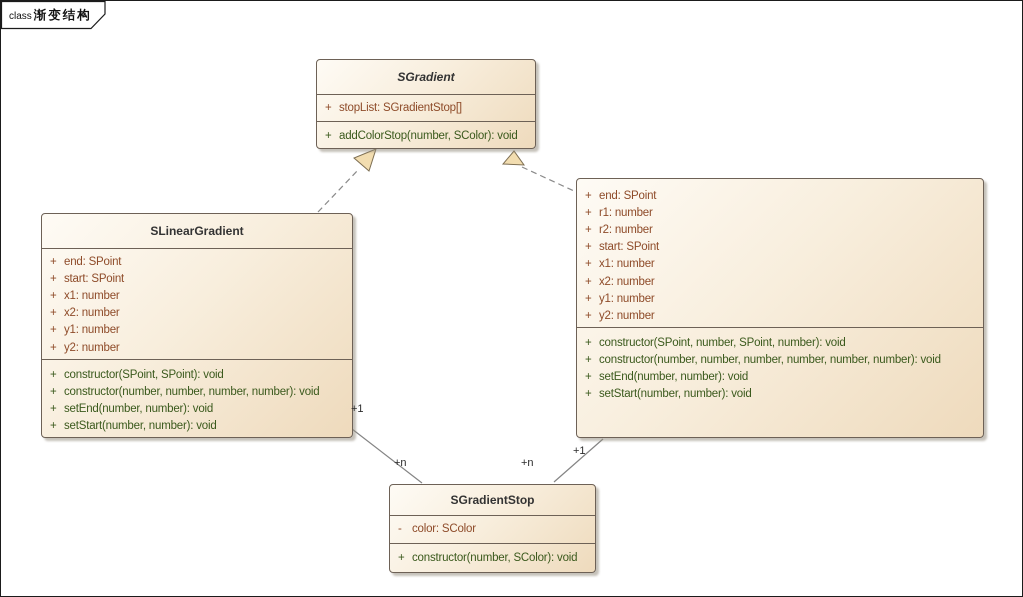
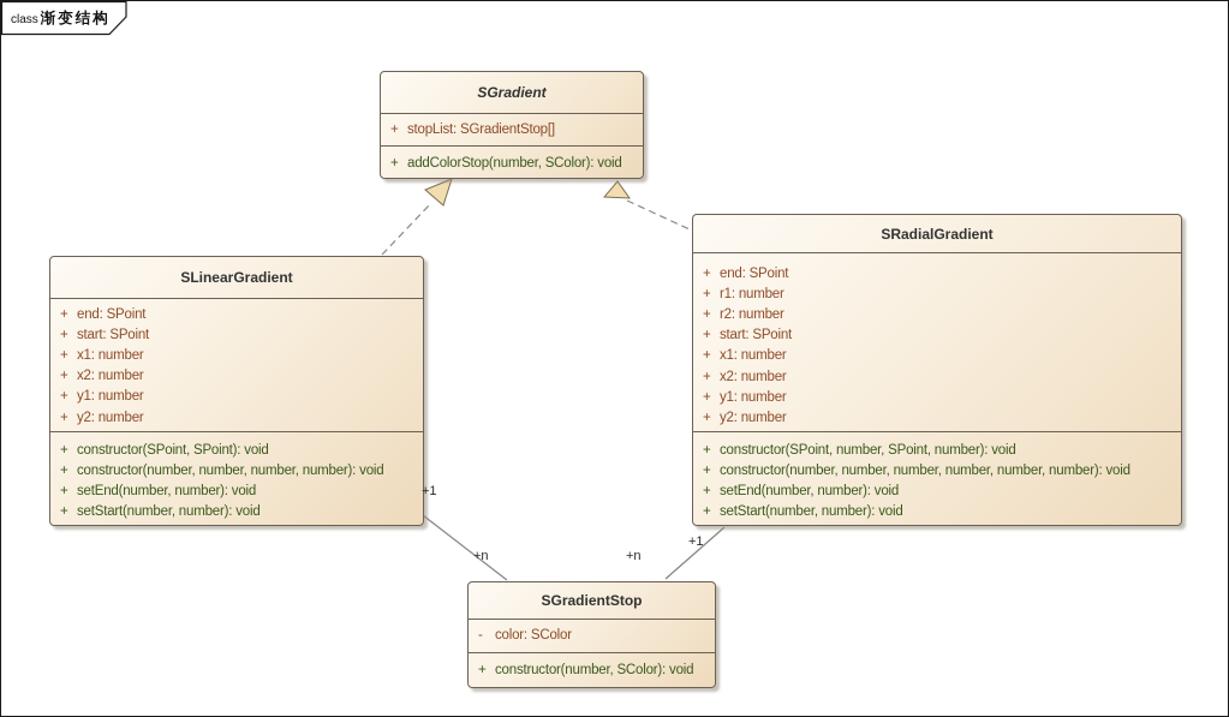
  class 渐变结构
  SGradient
  +
  stopList: SGradientStop[]
  +
  addColorStop(number, SColor): void
  SLinearGradient
  +
  end: SPoint
  +
  start: SPoint
  +
  x1: number
  +
  x2: number
  +
  y1: number
  +
  y2: number
  +
  constructor(SPoint, SPoint): void
  +
  constructor(number, number, number, number): void
  +
  setEnd(number, number): void
  +
  setStart(number, number): void
+ SRadialGradient
  +
  end: SPoint
  +
  r1: number
  +
  r2: number
  +
  start: SPoint
  +
  x1: number
  +
  x2: number
  +
  y1: number
  +
  y2: number
  +
  constructor(SPoint, number, SPoint, number): void
  +
  constructor(number, number, number, number, number, number): void
  +
  setEnd(number, number): void
  +
  setStart(number, number): void
  SGradientStop
  -
  color: SColor
  +
  constructor(number, SColor): void
  +1
  +n
  +n
  +1
